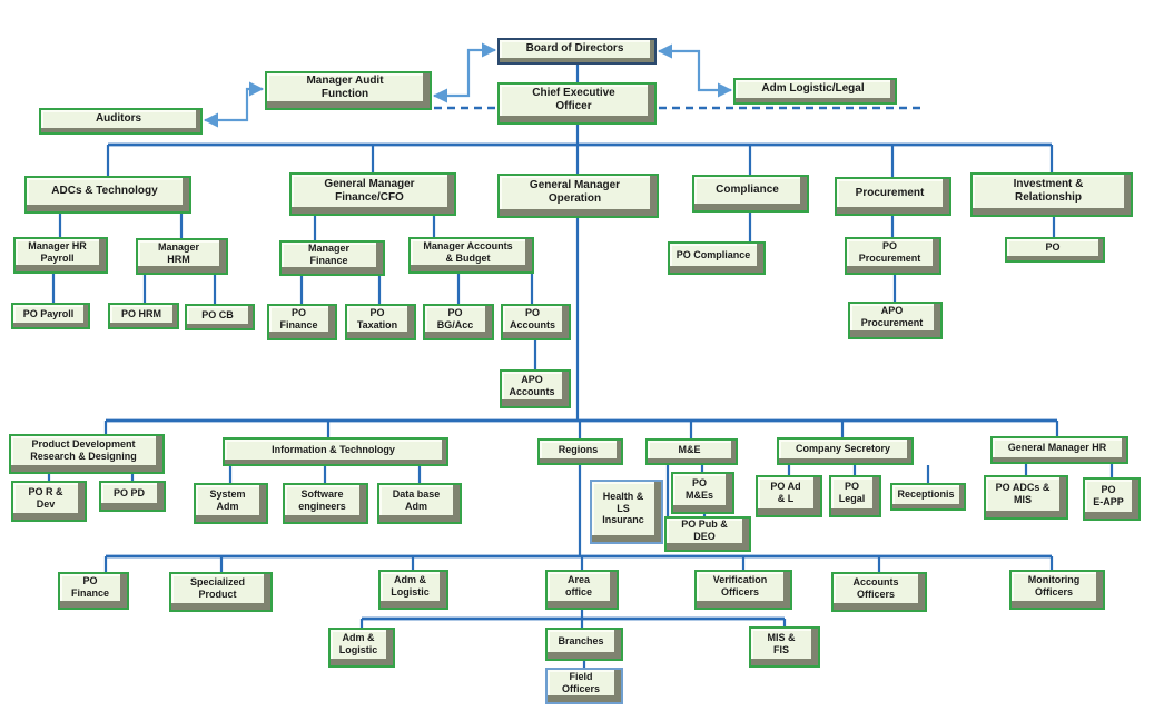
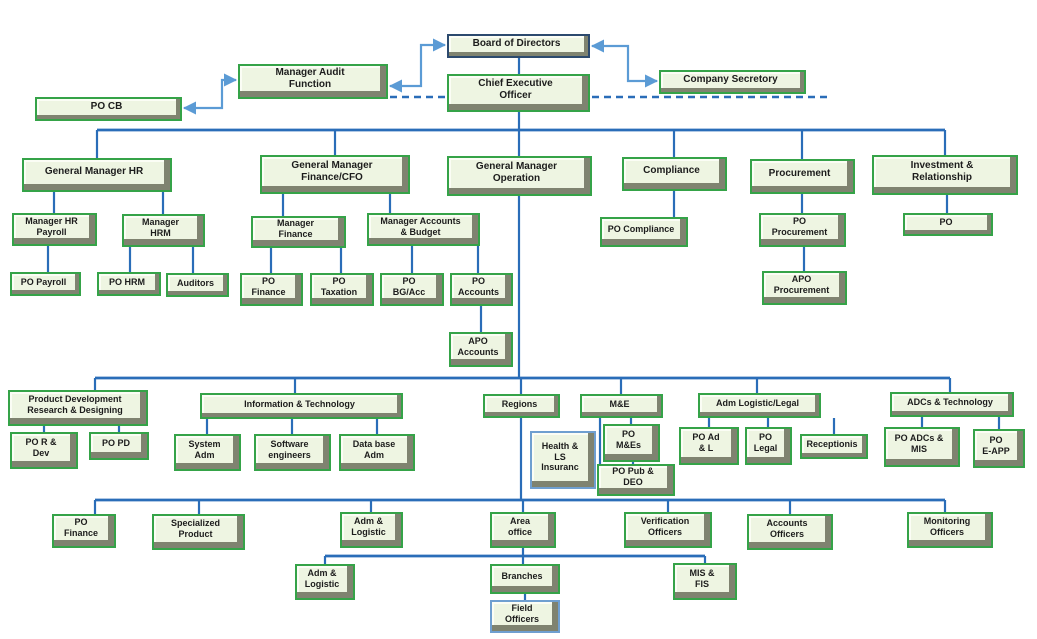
  Board of Directors
  Chief Executive
  Officer
  Manager Audit
  Function
- Auditors
+ PO CB
- Adm Logistic/Legal
+ Company Secretory
- ADCs & Technology
+ General Manager HR
  General Manager
  Finance/CFO
  General Manager
  Operation
  Compliance
  Procurement
  Investment &
  Relationship
  Manager HR
  Payroll
  Manager
  HRM
  Manager
  Finance
  Manager Accounts
  & Budget
  PO Compliance
  PO
  Procurement
  PO
  PO Payroll
  PO HRM
- PO CB
+ Auditors
  PO
  Finance
  PO
  Taxation
  PO
  BG/Acc
  PO
  Accounts
  APO
  Accounts
  APO
  Procurement
  Product Development
  Research & Designing
  Information & Technology
  Regions
  M&E
- Company Secretory
+ Adm Logistic/Legal
- General Manager HR
+ ADCs & Technology
  PO R &
  Dev
  PO PD
  System
  Adm
  Software
  engineers
  Data base
  Adm
  Health &
  LS
  Insuranc
  PO
  M&Es
  PO Pub &
  DEO
  PO Ad
  & L
  PO
  Legal
  Receptionis
  PO ADCs &
  MIS
  PO
  E-APP
  PO
  Finance
  Specialized
  Product
  Adm &
  Logistic
  Area
  office
  Verification
  Officers
  Accounts
  Officers
  Monitoring
  Officers
  Adm &
  Logistic
  Branches
  MIS &
  FIS
  Field
  Officers
